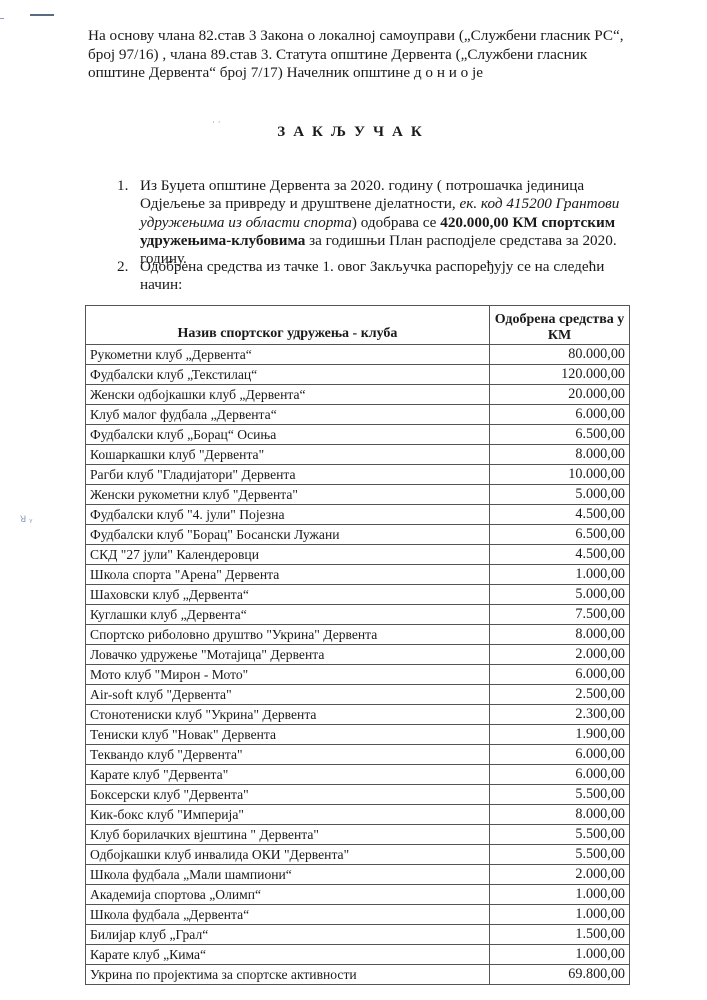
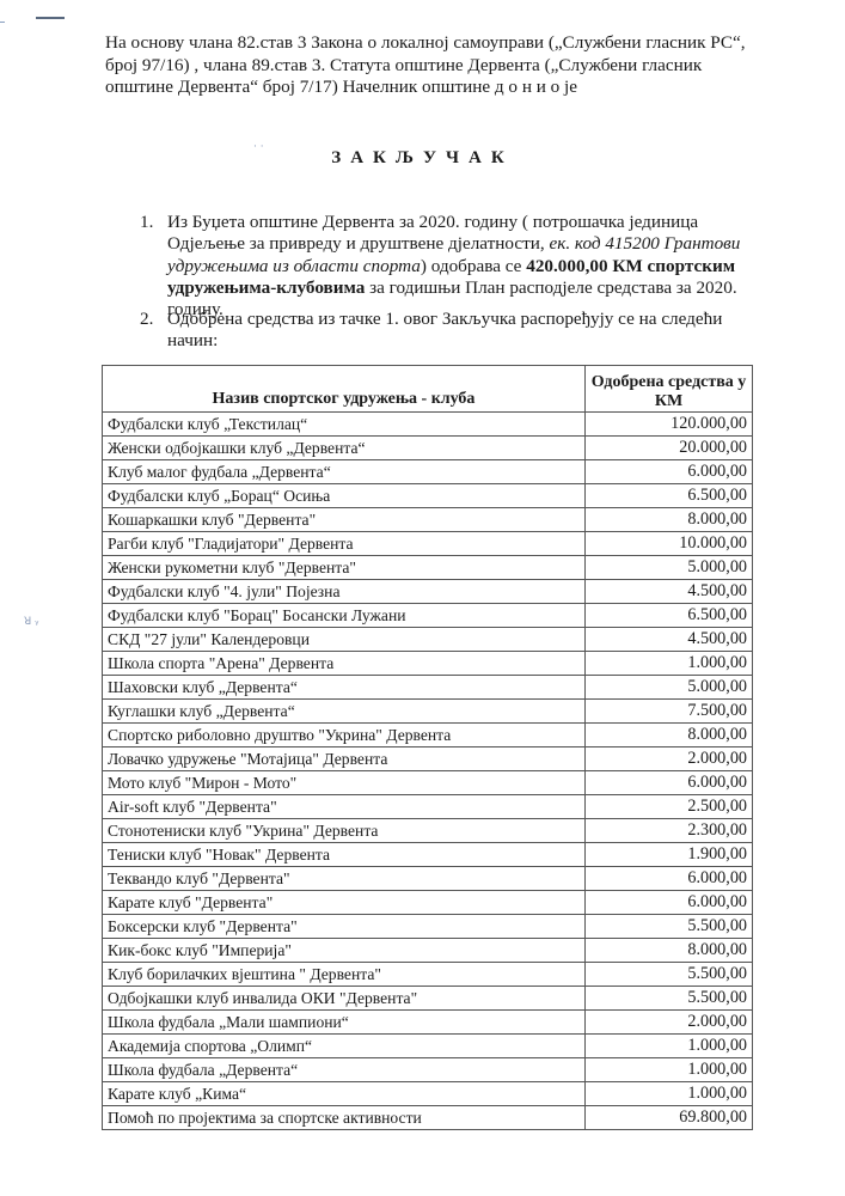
  ꓤ ᵧ
  · ·
  На основу члана 82.став 3 Закона о локалној самоуправи („Службени гласник РС“, број 97/16) , члана 89.став 3. Статута општине Дервента („Службени гласник општине Дервента“ број 7/17) Начелник општине д о н и о је
  ЗАКЉУЧАК
  1.
  Из Буџета општине Дервента за 2020. годину ( потрошачка јединица Одјељење за привреду и друштвене дјелатности, ек. код 415200 Грантови удружењима из области спорта) одобрава се 420.000,00 КМ спортским удружењима-клубовима за годишњи План расподјеле средстава за 2020. годину.
  2.
  Одобрена средства из тачке 1. овог Закључка распоређују се на следећи начин:
  Назив спортског удружења - клуба	Одобрена средства у КМ
- Рукометни клуб „Дервента“	80.000,00
  Фудбалски клуб „Текстилац“	120.000,00
  Женски одбојкашки клуб „Дервента“	20.000,00
  Клуб малог фудбала „Дервента“	6.000,00
  Фудбалски клуб „Борац“ Осиња	6.500,00
  Кошаркашки клуб "Дервента"	8.000,00
  Рагби клуб "Гладијатори" Дервента	10.000,00
  Женски рукометни клуб "Дервента"	5.000,00
  Фудбалски клуб "4. јули" Појезна	4.500,00
  Фудбалски клуб "Борац" Босански Лужани	6.500,00
  СКД "27 јули" Календеровци	4.500,00
  Школа спорта "Арена" Дервента	1.000,00
  Шаховски клуб „Дервента“	5.000,00
  Куглашки клуб „Дервента“	7.500,00
  Спортско риболовно друштво "Укрина" Дервента	8.000,00
  Ловачко удружење "Мотајица" Дервента	2.000,00
  Мото клуб "Мирон - Мото"	6.000,00
  Air-soft клуб "Дервента"	2.500,00
  Стонотениски клуб "Укрина" Дервента	2.300,00
  Тениски клуб "Новак" Дервента	1.900,00
  Теквандо клуб "Дервента"	6.000,00
  Карате клуб "Дервента"	6.000,00
  Боксерски клуб "Дервента"	5.500,00
  Кик-бокс клуб "Империја"	8.000,00
  Клуб борилачких вјештина " Дервента"	5.500,00
  Одбојкашки клуб инвалида ОКИ "Дервента"	5.500,00
  Школа фудбала „Мали шампиони“	2.000,00
  Академија спортова „Олимп“	1.000,00
  Школа фудбала „Дервента“	1.000,00
- Билијар клуб „Грал“	1.500,00
  Карате клуб „Кима“	1.000,00
- Укрина по пројектима за спортске активности	69.800,00
+ Помоћ по пројектима за спортске активности	69.800,00
